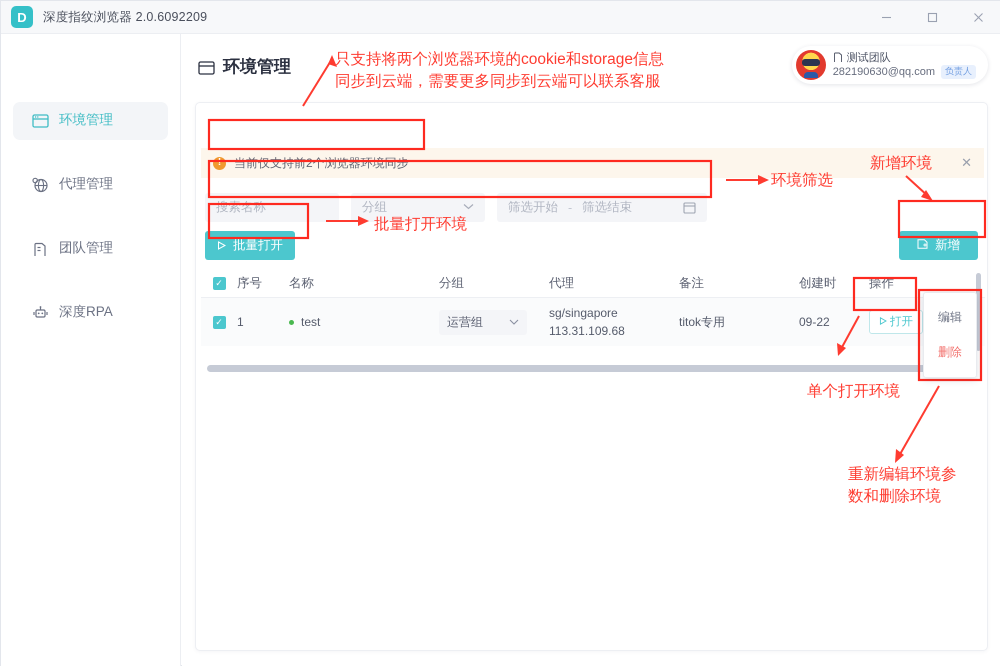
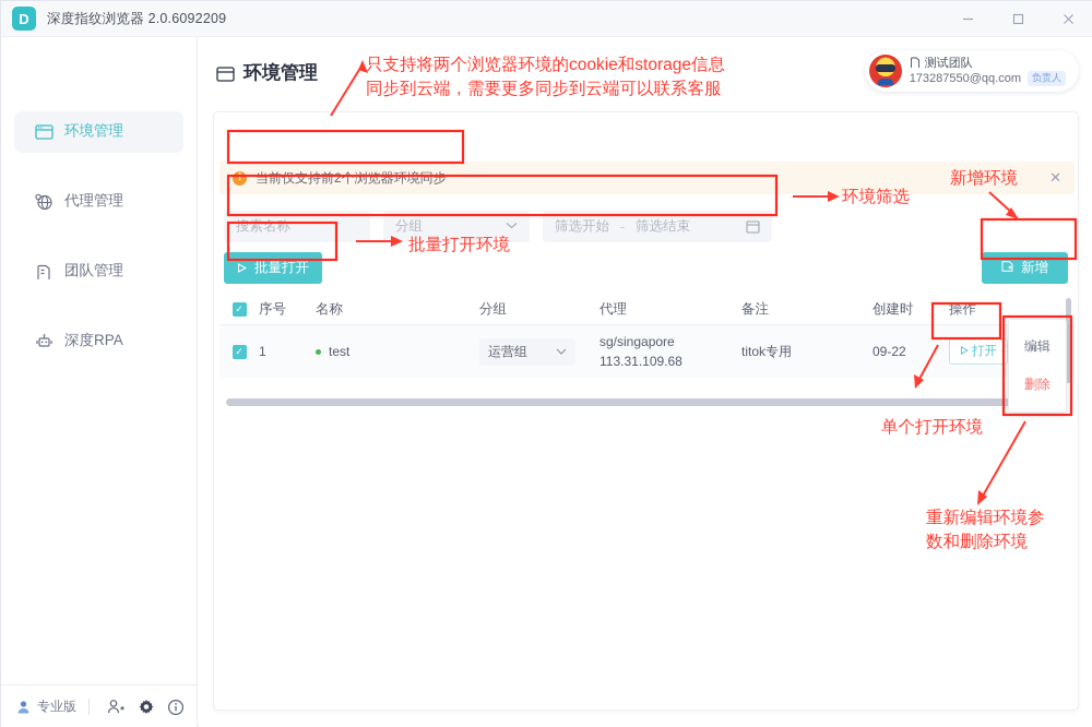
  D
  深度指纹浏览器 2.0.6092209
  环境管理
  代理管理
  团队管理
  深度RPA
+ 专业版
  环境管理
  测试团队
- 282190630@qq.com
+ 173287550@qq.com
  负责人
  !
  当前仅支持前2个浏览器环境同步
  ✕
  搜索名称
  分组
  筛选开始
  -
  筛选结束
  批量打开
  新增
  ✓
  序号
  名称
  分组
  代理
  备注
  创建时
  操作
  ✓
  1
  test
  运营组
  sg/singapore
  113.31.109.68
  titok专用
  09-22
  打开
  编辑
  删除
  只支持将两个浏览器环境的cookie和storage信息
  同步到云端，需要更多同步到云端可以联系客服
  环境筛选
  新增环境
  批量打开环境
  单个打开环境
  重新编辑环境参
  数和删除环境
